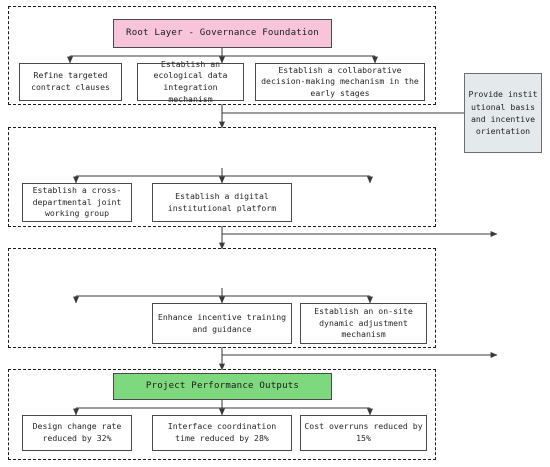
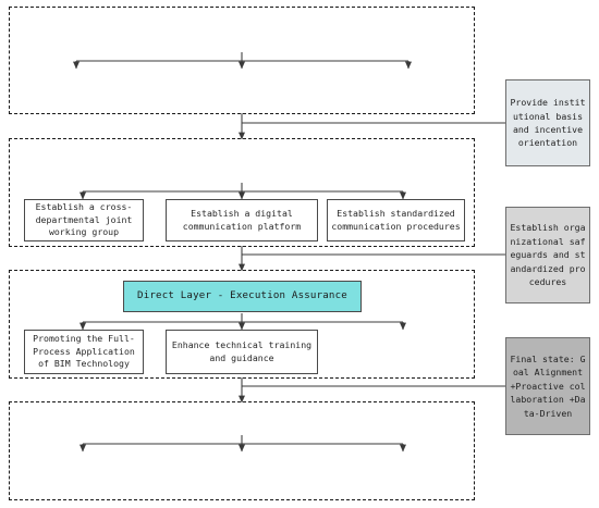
- Root Layer - Governance Foundation
- Refine targeted contract clauses
- Establish an ecological data integration mechanism
- Establish a collaborative decision-making mechanism in the early stages
  Establish a cross-departmental joint working group
- Establish a digital institutional platform
+ Establish a digital communication platform
+ Establish standardized communication procedures
+ Direct Layer - Execution Assurance
+ Promoting the Full-Process Application of BIM Technology
- Enhance incentive training and guidance
+ Enhance technical training and guidance
- Establish an on-site dynamic adjustment mechanism
- Project Performance Outputs
- Design change rate reduced by 32%
- Interface coordination time reduced by 28%
- Cost overruns reduced by 15%
  Provide institutional basis and incentive orientation
+ Establish organizational safeguards and standardized procedures
+ Final state: Goal Alignment +Proactive collaboration +Data-Driven
